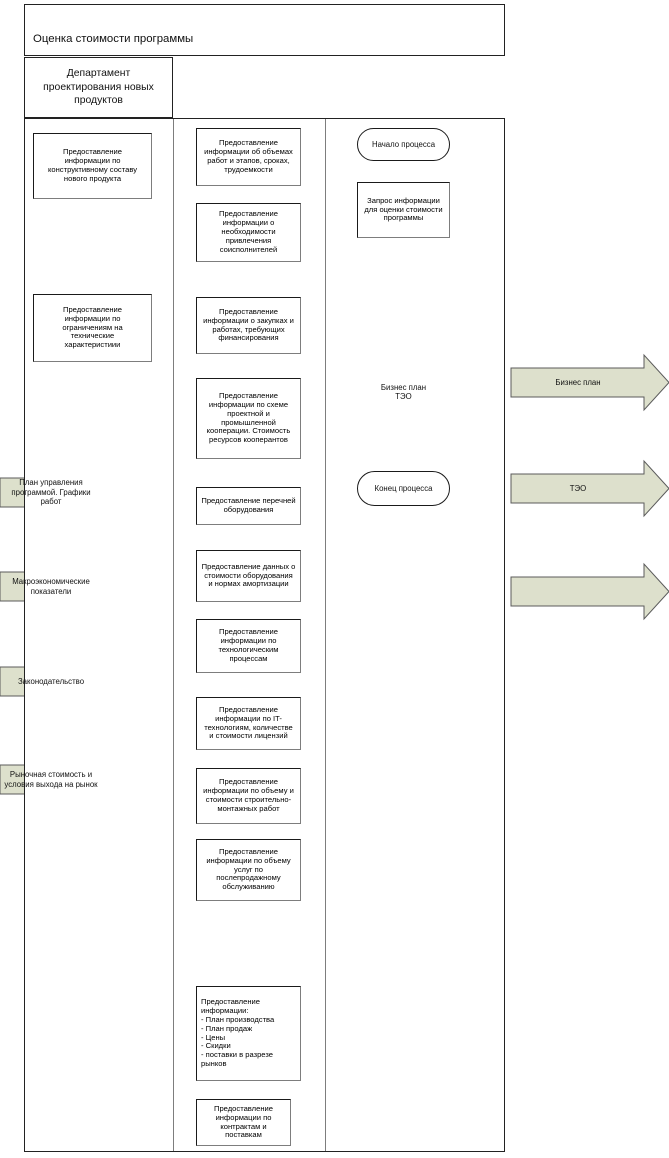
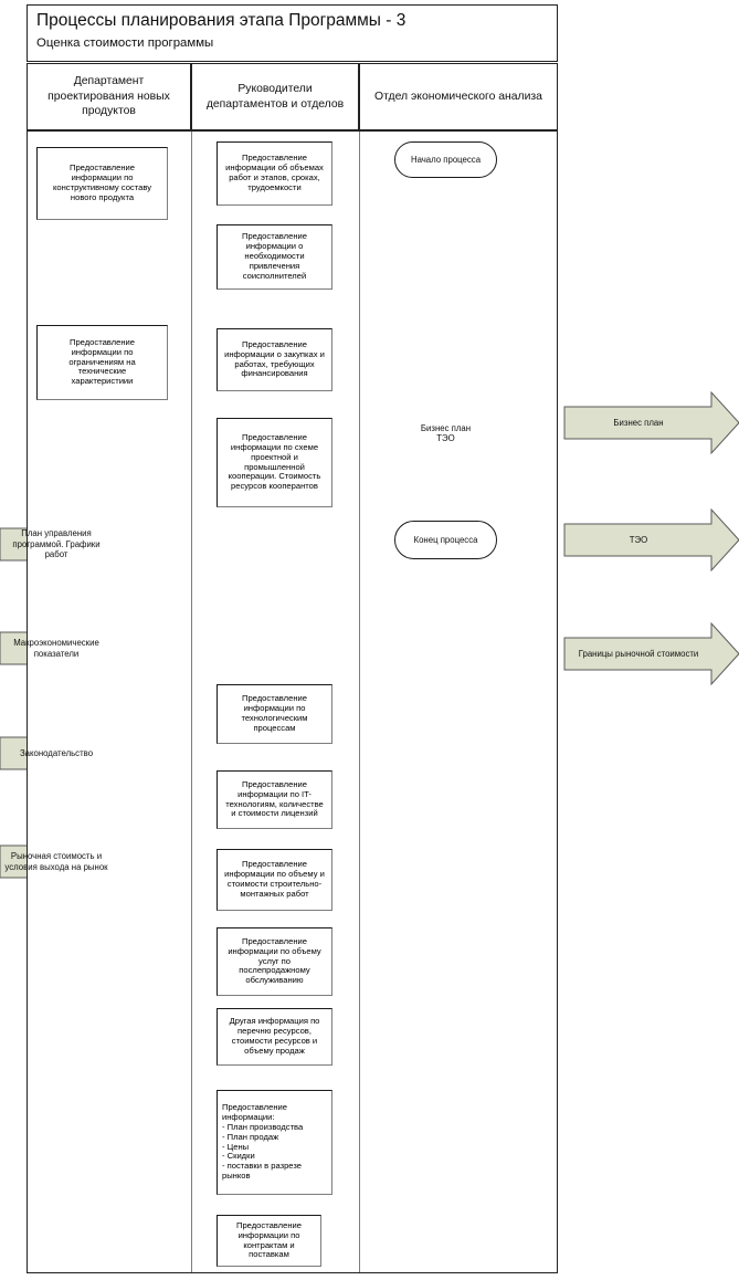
+ Процессы планирования этапа Программы - 3
  Оценка стоимости программы
  Департамент
  проектирования новых
  продуктов
+ Руководители
+ департаментов и отделов
+ Отдел экономического анализа
  Предоставление
  информации по
  конструктивному составу
  нового продукта
  Предоставление
  информации по
  ограничениям на
  технические
  характеристиии
  Предоставление
  информации об объемах
  работ и этапов, сроках,
  трудоемкости
  Предоставление
  информации о
  необходимости
  привлечения
  соисполнителей
  Предоставление
  информации о закупках и
  работах, требующих
  финансирования
  Предоставление
  информации по схеме
  проектной и
  промышленной
  кооперации. Стоимость
  ресурсов кооперантов
- Предоставление перечней
- оборудования
- Предоставление данных о
- стоимости оборудования
- и нормах амортизации
  Предоставление
  информации по
  технологическим
  процессам
  Предоставление
  информации по IT-
  технологиям, количестве
  и стоимости лицензий
  Предоставление
  информации по объему и
  стоимости строительно-
  монтажных работ
  Предоставление
  информации по объему
  услуг по
  послепродажному
  обслуживанию
+ Другая информация по
+ перечню ресурсов,
+ стоимости ресурсов и
+ объему продаж
  Предоставление
  информации:
  - План производства
  - План продаж
  - Цены
  - Скидки
  - поставки в разрезе
  рынков
  Предоставление
  информации по
  контрактам и
  поставкам
  Начало процесса
- Запрос информации
- для оценки стоимости
- программы
  Бизнес план
  ТЭО
  Конец процесса
  План управления
  программой. Графики работ
  Макроэкономические
  показатели
  Законодательство
  Рыночная стоимость и
  условия выхода на рынок
  Бизнес план
  ТЭО
+ Границы рыночной стоимости
